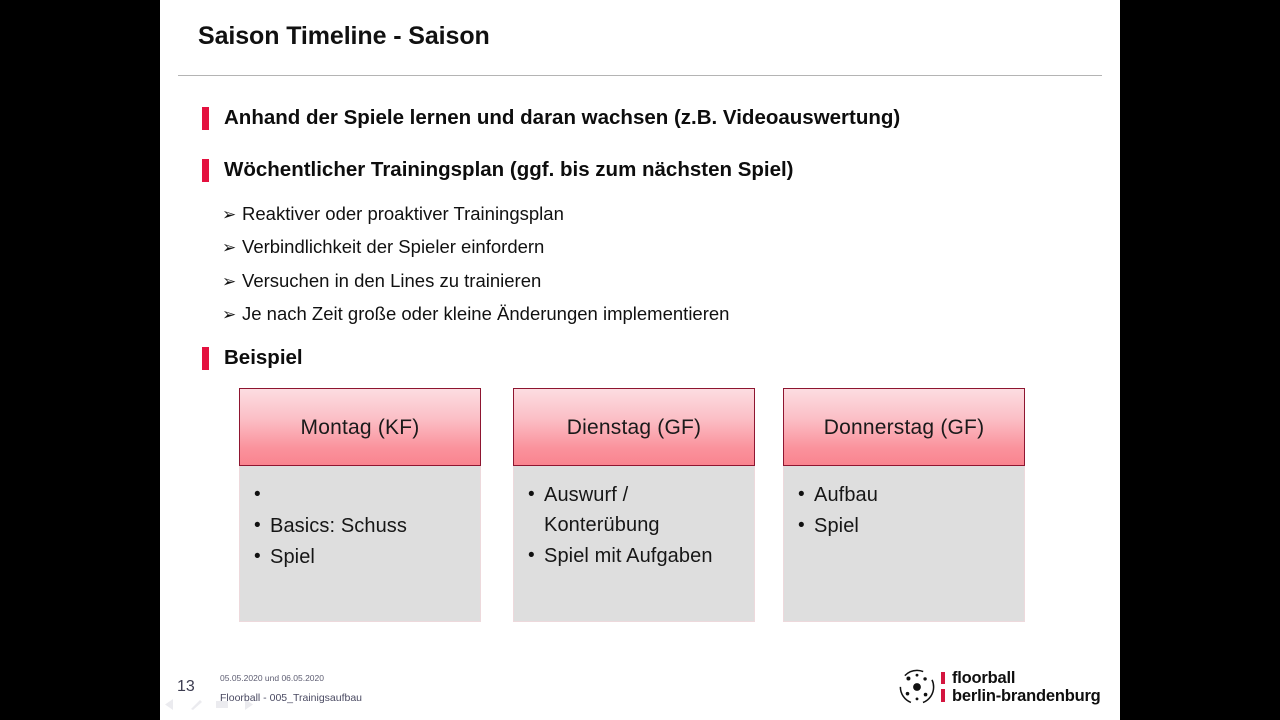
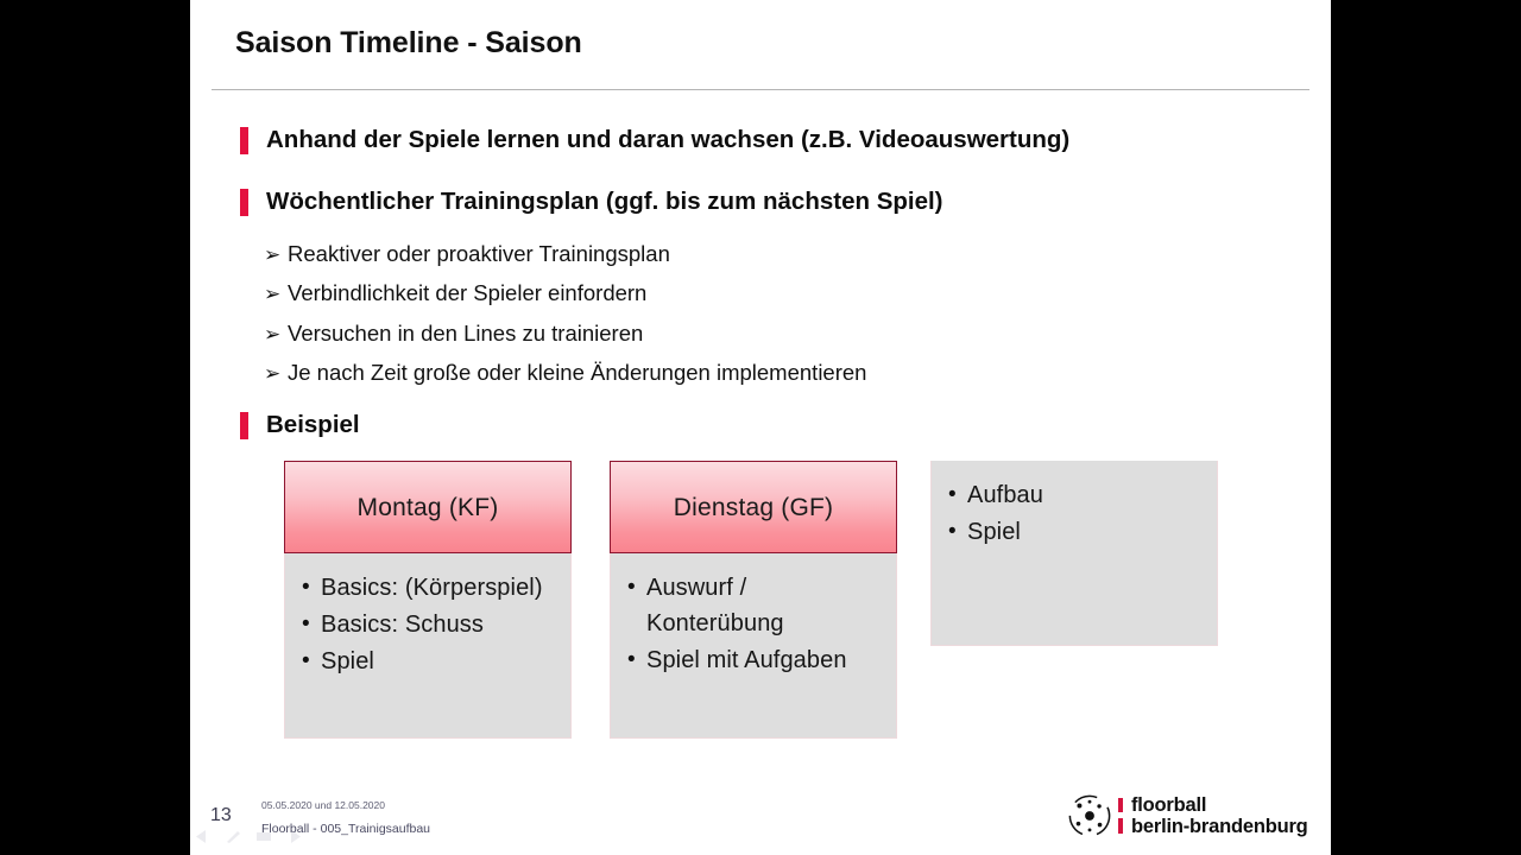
  Saison Timeline - Saison
  Anhand der Spiele lernen und daran wachsen (z.B. Videoauswertung)
  Wöchentlicher Trainingsplan (ggf. bis zum nächsten Spiel)
  ➢
  Reaktiver oder proaktiver Trainingsplan
  ➢
  Verbindlichkeit der Spieler einfordern
  ➢
  Versuchen in den Lines zu trainieren
  ➢
  Je nach Zeit große oder kleine Änderungen implementieren
  Beispiel
  Montag (KF)
  •
+ Basics: (Körperspiel)
  •
  Basics: Schuss
  •
  Spiel
  Dienstag (GF)
  •
  Auswurf / Konterübung
  •
  Spiel mit Aufgaben
- Donnerstag (GF)
  •
  Aufbau
  •
  Spiel
  13
- 05.05.2020 und 06.05.2020
+ 05.05.2020 und 12.05.2020
  Floorball - 005_Trainigsaufbau
  floorball
  berlin-brandenburg
